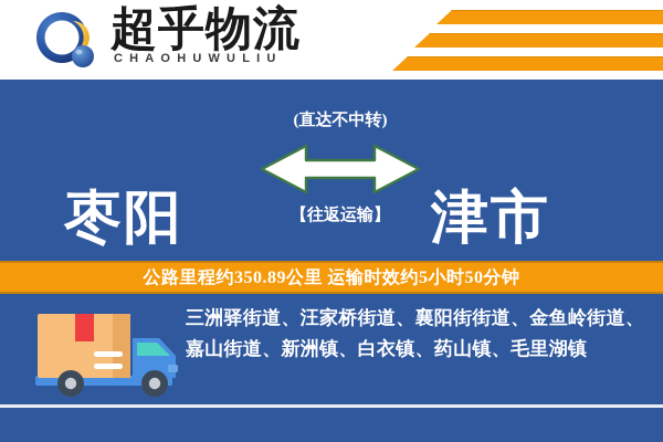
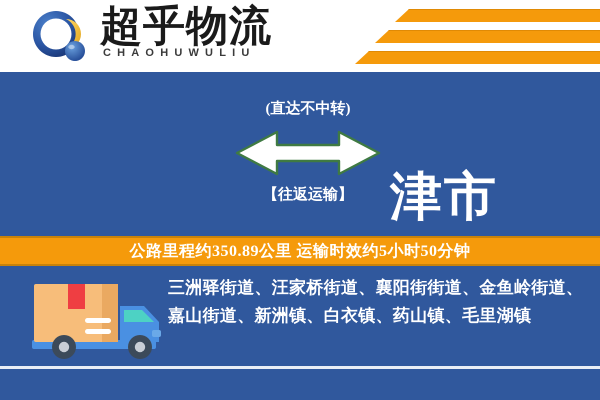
  超乎物流
  CHAOHUWULIU
- 枣阳
  (直达不中转)
  【往返运输】
  津市
  公路里程约350.89公里 运输时效约5小时50分钟
  三洲驿街道、汪家桥街道、襄阳街街道、金鱼岭街道、
  嘉山街道、新洲镇、白衣镇、药山镇、毛里湖镇
